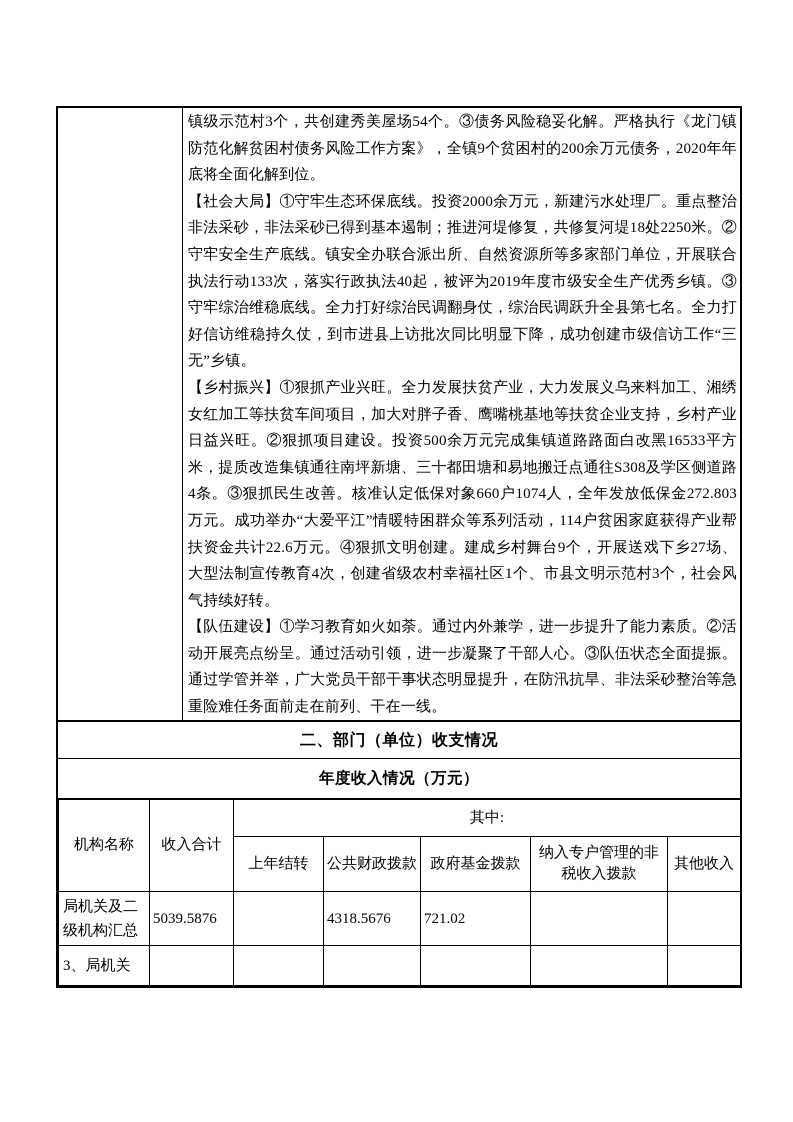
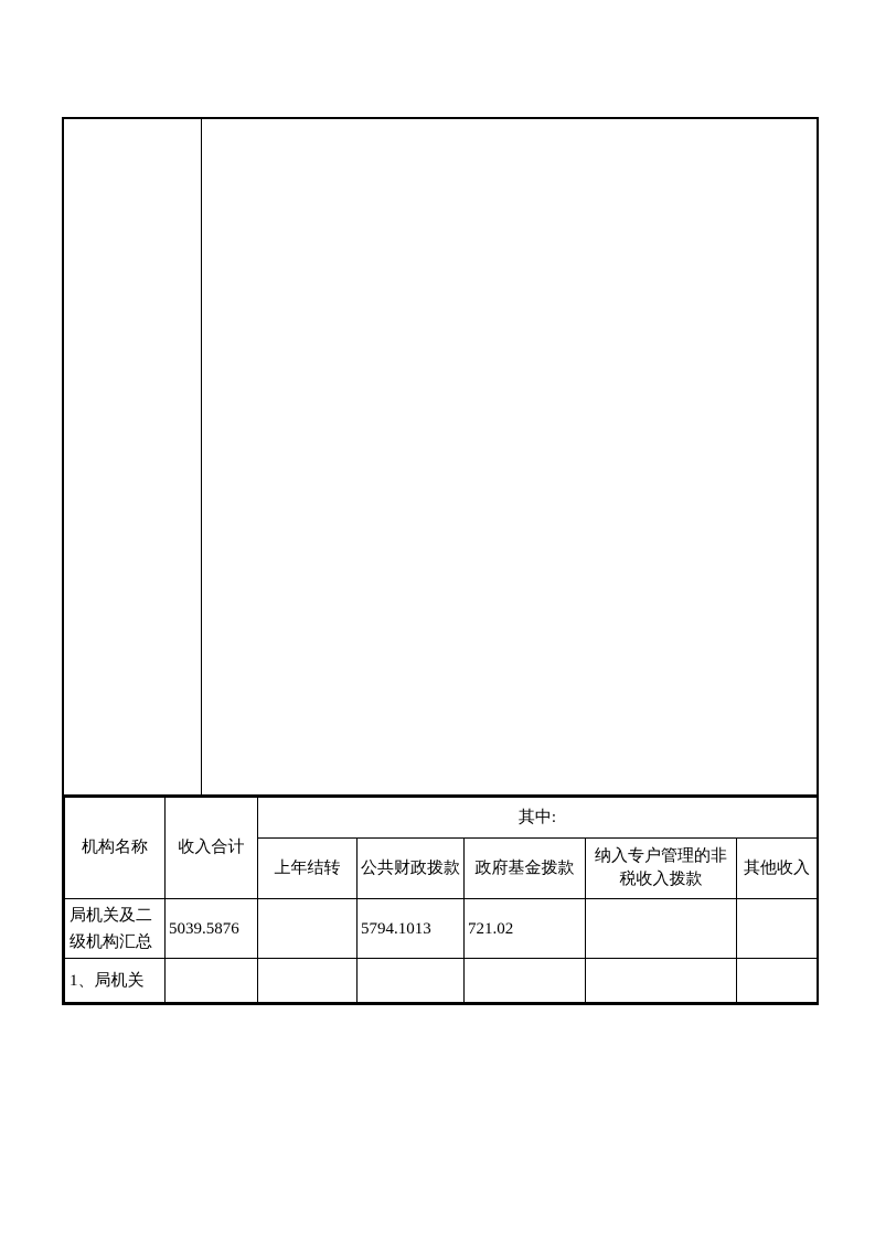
- 镇级示范村3个，共创建秀美屋场54个。③债务风险稳妥化解。严格执行《龙门镇防范化解贫困村债务风险工作方案》，全镇9个贫困村的200余万元债务，2020年年底将全面化解到位。
- 【社会大局】①守牢生态环保底线。投资2000余万元，新建污水处理厂。重点整治非法采砂，非法采砂已得到基本遏制；推进河堤修复，共修复河堤18处2250米。②守牢安全生产底线。镇安全办联合派出所、自然资源所等多家部门单位，开展联合执法行动133次，落实行政执法40起，被评为2019年度市级安全生产优秀乡镇。③守牢综治维稳底线。全力打好综治民调翻身仗，综治民调跃升全县第七名。全力打好信访维稳持久仗，到市进县上访批次同比明显下降，成功创建市级信访工作“三无”乡镇。
- 【乡村振兴】①狠抓产业兴旺。全力发展扶贫产业，大力发展义乌来料加工、湘绣女红加工等扶贫车间项目，加大对胖子香、鹰嘴桃基地等扶贫企业支持，乡村产业日益兴旺。②狠抓项目建设。投资500余万元完成集镇道路路面白改黑16533平方米，提质改造集镇通往南坪新塘、三十都田塘和易地搬迁点通往S308及学区侧道路4条。③狠抓民生改善。核准认定低保对象660户1074人，全年发放低保金272.803万元。成功举办“大爱平江”情暖特困群众等系列活动，114户贫困家庭获得产业帮扶资金共计22.6万元。④狠抓文明创建。建成乡村舞台9个，开展送戏下乡27场、大型法制宣传教育4次，创建省级农村幸福社区1个、市县文明示范村3个，社会风气持续好转。
- 【队伍建设】①学习教育如火如荼。通过内外兼学，进一步提升了能力素质。②活动开展亮点纷呈。通过活动引领，进一步凝聚了干部人心。③队伍状态全面提振。通过学管并举，广大党员干部干事状态明显提升，在防汛抗旱、非法采砂整治等急重险难任务面前走在前列、干在一线。
- 二、部门（单位）收支情况
- 年度收入情况（万元）
  机构名称	收入合计	其中:
  上年结转	公共财政拨款	政府基金拨款	纳入专户管理的非税收入拨款	其他收入
- 局机关及二级机构汇总	5039.5876		4318.5676	721.02
+ 局机关及二级机构汇总	5039.5876		5794.1013	721.02
- 3、局机关
+ 1、局机关
